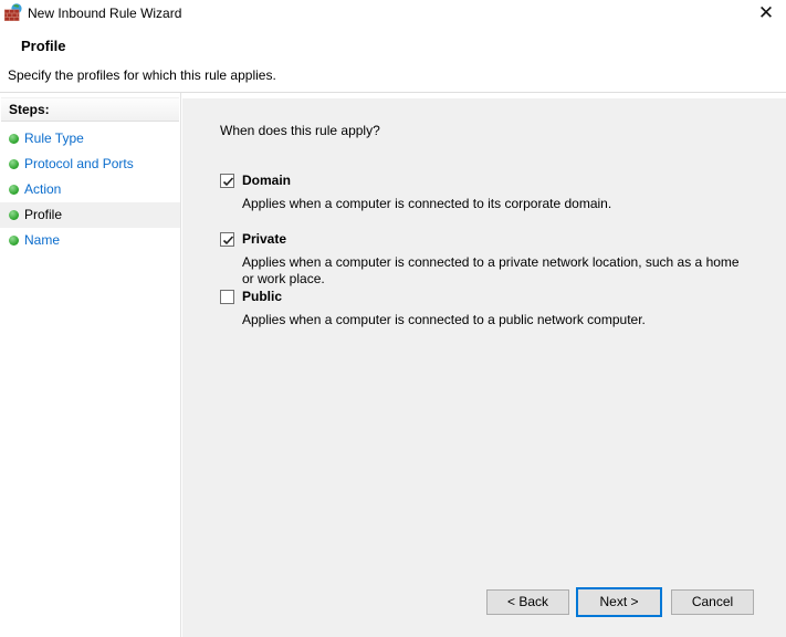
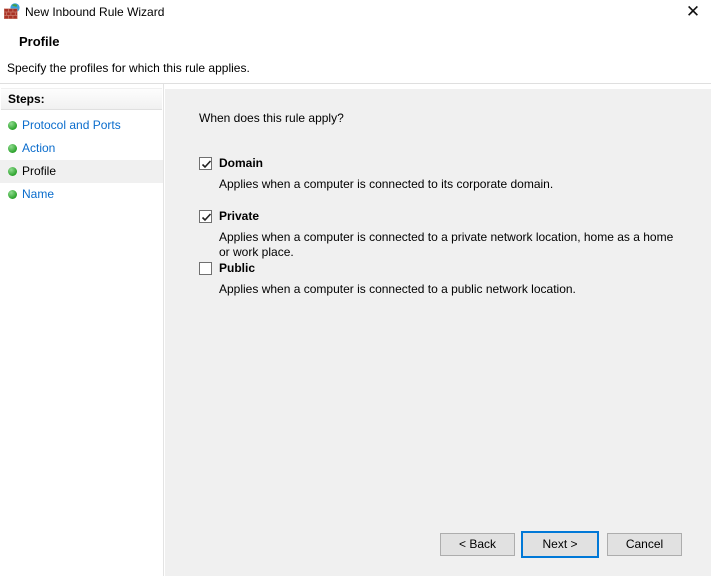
  New Inbound Rule Wizard
  ✕
  Profile
  Specify the profiles for which this rule applies.
  Steps:
- Rule Type
  Protocol and Ports
  Action
  Profile
  Name
  When does this rule apply?
  Domain
  Applies when a computer is connected to its corporate domain.
  Private
- Applies when a computer is connected to a private network location, such as a home or work place.
+ Applies when a computer is connected to a private network location, home as a home or work place.
  Public
- Applies when a computer is connected to a public network computer.
+ Applies when a computer is connected to a public network location.
  < Back
  Next >
  Cancel
